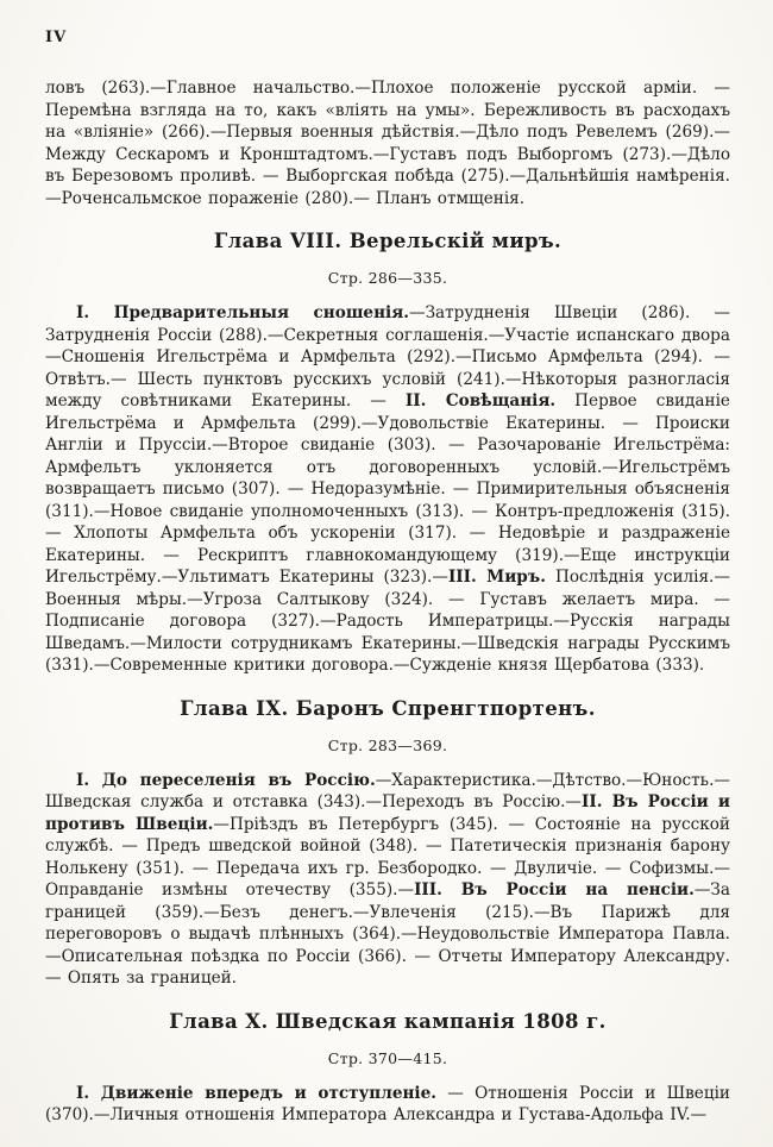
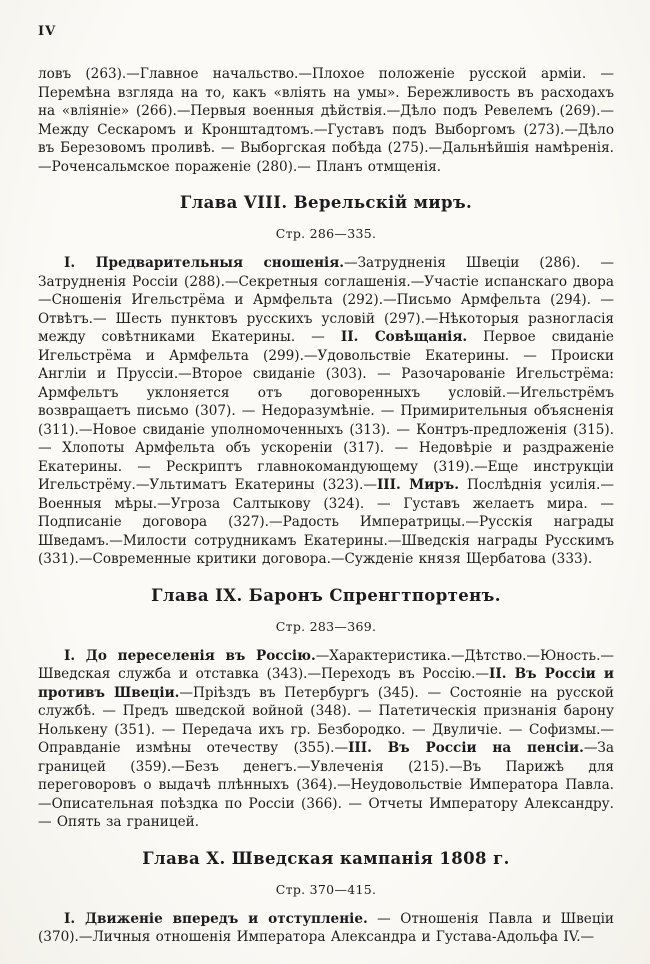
  IV
  ловъ (263).—Главное начальство.—Плохое положеніе русской арміи. — Перемѣна взгляда на то, какъ «вліять на умы». Бережливость въ расходахъ на «вліяніе» (266).—Первыя военныя дѣйствія.—Дѣло подъ Ревелемъ (269).—Между Сескаромъ и Кронштадтомъ.—Густавъ подъ Выборгомъ (273).—Дѣло въ Березовомъ проливѣ. — Выборгская побѣда (275).—Дальнѣйшія намѣренія.—Роченсальмское пораженіе (280).— Планъ отмщенія.
  Глава VIII. Верельскій миръ.
  Стр. 286—335.
- I. Предварительныя сношенія.—Затрудненія Швеціи (286). — Затрудненія Россіи (288).—Секретныя соглашенія.—Участіе испанскаго двора—Сношенія Игельстрёма и Армфельта (292).—Письмо Армфельта (294). — Отвѣтъ.— Шесть пунктовъ русскихъ условій (241).—Нѣкоторыя разногласія между совѣтниками Екатерины. — II. Совѣщанія. Первое свиданіе Игельстрёма и Армфельта (299).—Удовольствіе Екатерины. — Происки Англіи и Пруссіи.—Второе свиданіе (303). — Разочарованіе Игельстрёма: Армфельтъ уклоняется отъ договоренныхъ условій.—Игельстрёмъ возвращаетъ письмо (307). — Недоразумѣніе. — Примирительныя объясненія (311).—Новое свиданіе уполномоченныхъ (313). — Контръ-предложенія (315). — Хлопоты Армфельта объ ускореніи (317). — Недовѣріе и раздраженіе Екатерины. — Рескриптъ главнокомандующему (319).—Еще инструкціи Игельстрёму.—Ультиматъ Екатерины (323).—III. Миръ. Послѣднія усилія.—Военныя мѣры.—Угроза Салтыкову (324). — Густавъ желаетъ мира. — Подписаніе договора (327).—Радость Императрицы.—Русскія награды Шведамъ.—Милости сотрудникамъ Екатерины.—Шведскія награды Русскимъ (331).—Современные критики договора.—Сужденіе князя Щербатова (333).
+ I. Предварительныя сношенія.—Затрудненія Швеціи (286). — Затрудненія Россіи (288).—Секретныя соглашенія.—Участіе испанскаго двора—Сношенія Игельстрёма и Армфельта (292).—Письмо Армфельта (294). — Отвѣтъ.— Шесть пунктовъ русскихъ условій (297).—Нѣкоторыя разногласія между совѣтниками Екатерины. — II. Совѣщанія. Первое свиданіе Игельстрёма и Армфельта (299).—Удовольствіе Екатерины. — Происки Англіи и Пруссіи.—Второе свиданіе (303). — Разочарованіе Игельстрёма: Армфельтъ уклоняется отъ договоренныхъ условій.—Игельстрёмъ возвращаетъ письмо (307). — Недоразумѣніе. — Примирительныя объясненія (311).—Новое свиданіе уполномоченныхъ (313). — Контръ-предложенія (315). — Хлопоты Армфельта объ ускореніи (317). — Недовѣріе и раздраженіе Екатерины. — Рескриптъ главнокомандующему (319).—Еще инструкціи Игельстрёму.—Ультиматъ Екатерины (323).—III. Миръ. Послѣднія усилія.—Военныя мѣры.—Угроза Салтыкову (324). — Густавъ желаетъ мира. — Подписаніе договора (327).—Радость Императрицы.—Русскія награды Шведамъ.—Милости сотрудникамъ Екатерины.—Шведскія награды Русскимъ (331).—Современные критики договора.—Сужденіе князя Щербатова (333).
  Глава IX. Баронъ Спренгтпортенъ.
  Стр. 283—369.
  I. До переселенія въ Россію.—Характеристика.—Дѣтство.—Юность.— Шведская служба и отставка (343).—Переходъ въ Россію.—II. Въ Россіи и противъ Швеціи.—Пріѣздъ въ Петербургъ (345). — Состояніе на русской службѣ. — Предъ шведской войной (348). — Патетическія признанія барону Нолькену (351). — Передача ихъ гр. Безбородко. — Двуличіе. — Софизмы.—Оправданіе измѣны отечеству (355).—III. Въ Россіи на пенсіи.—За границей (359).—Безъ денегъ.—Увлеченія (215).—Въ Парижѣ для переговоровъ о выдачѣ плѣнныхъ (364).—Неудовольствіе Императора Павла.—Описательная поѣздка по Россіи (366). — Отчеты Императору Александру. — Опять за границей.
  Глава X. Шведская кампанія 1808 г.
  Стр. 370—415.
- I. Движеніе впередъ и отступленіе. — Отношенія Россіи и Швеціи (370).—Личныя отношенія Императора Александра и Густава-Адольфа IV.—
+ I. Движеніе впередъ и отступленіе. — Отношенія Павла и Швеціи (370).—Личныя отношенія Императора Александра и Густава-Адольфа IV.—
